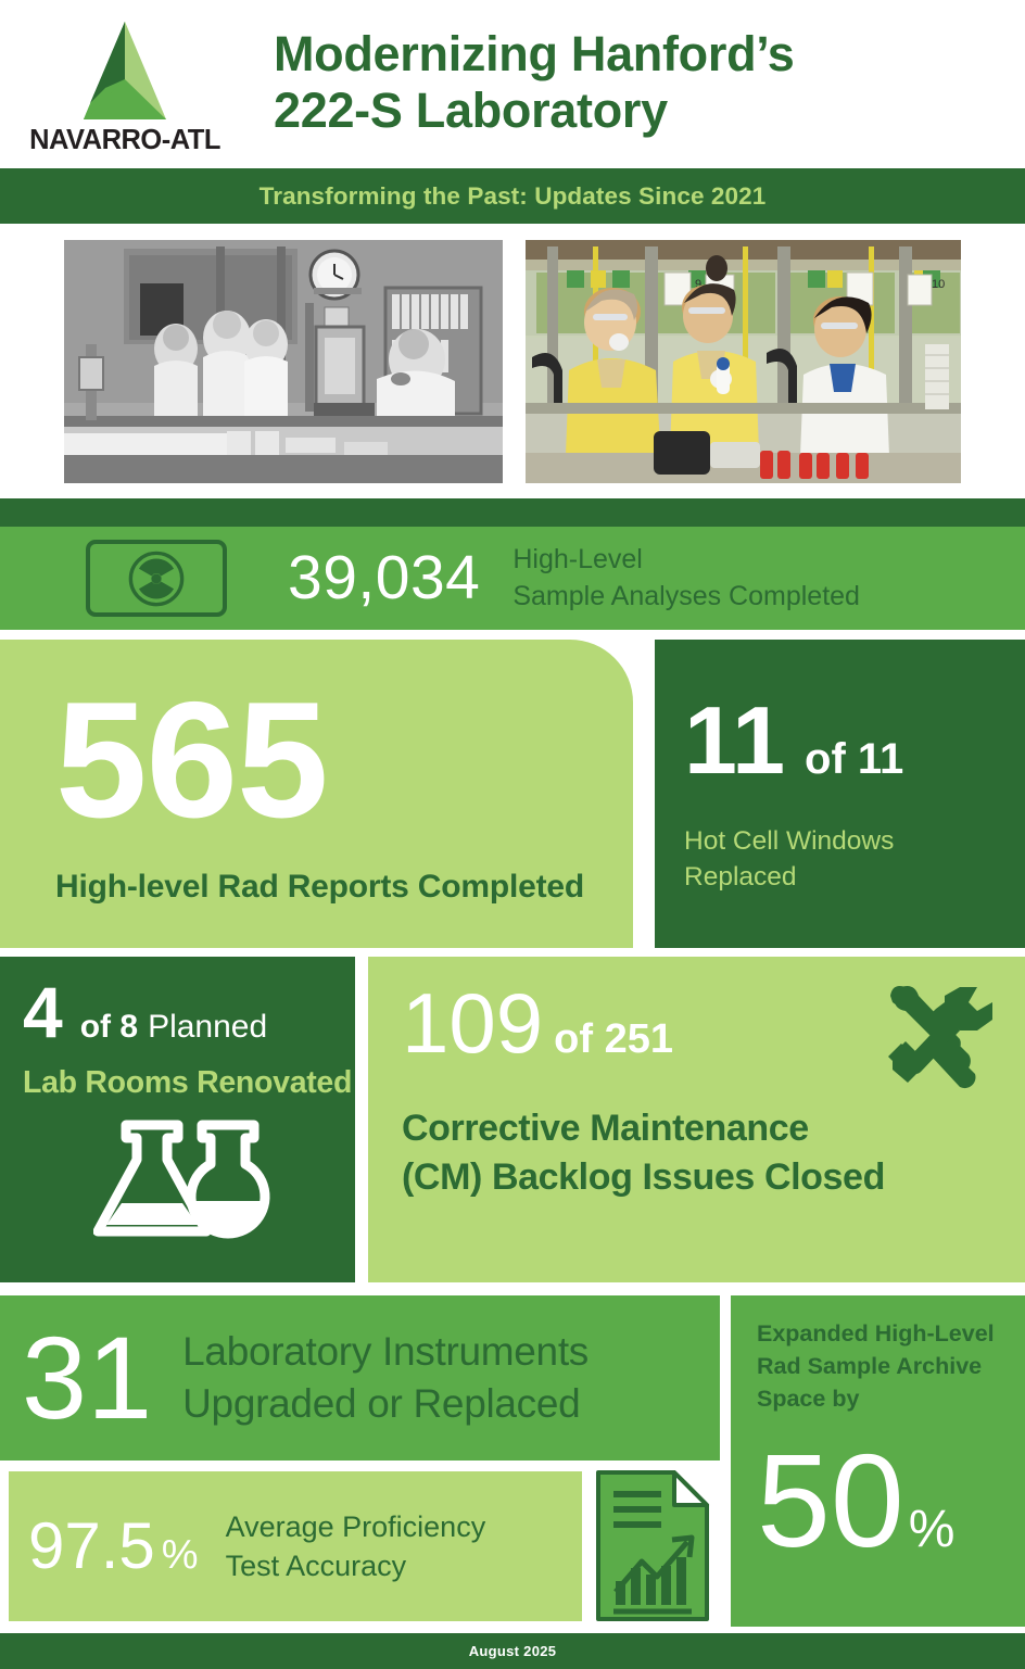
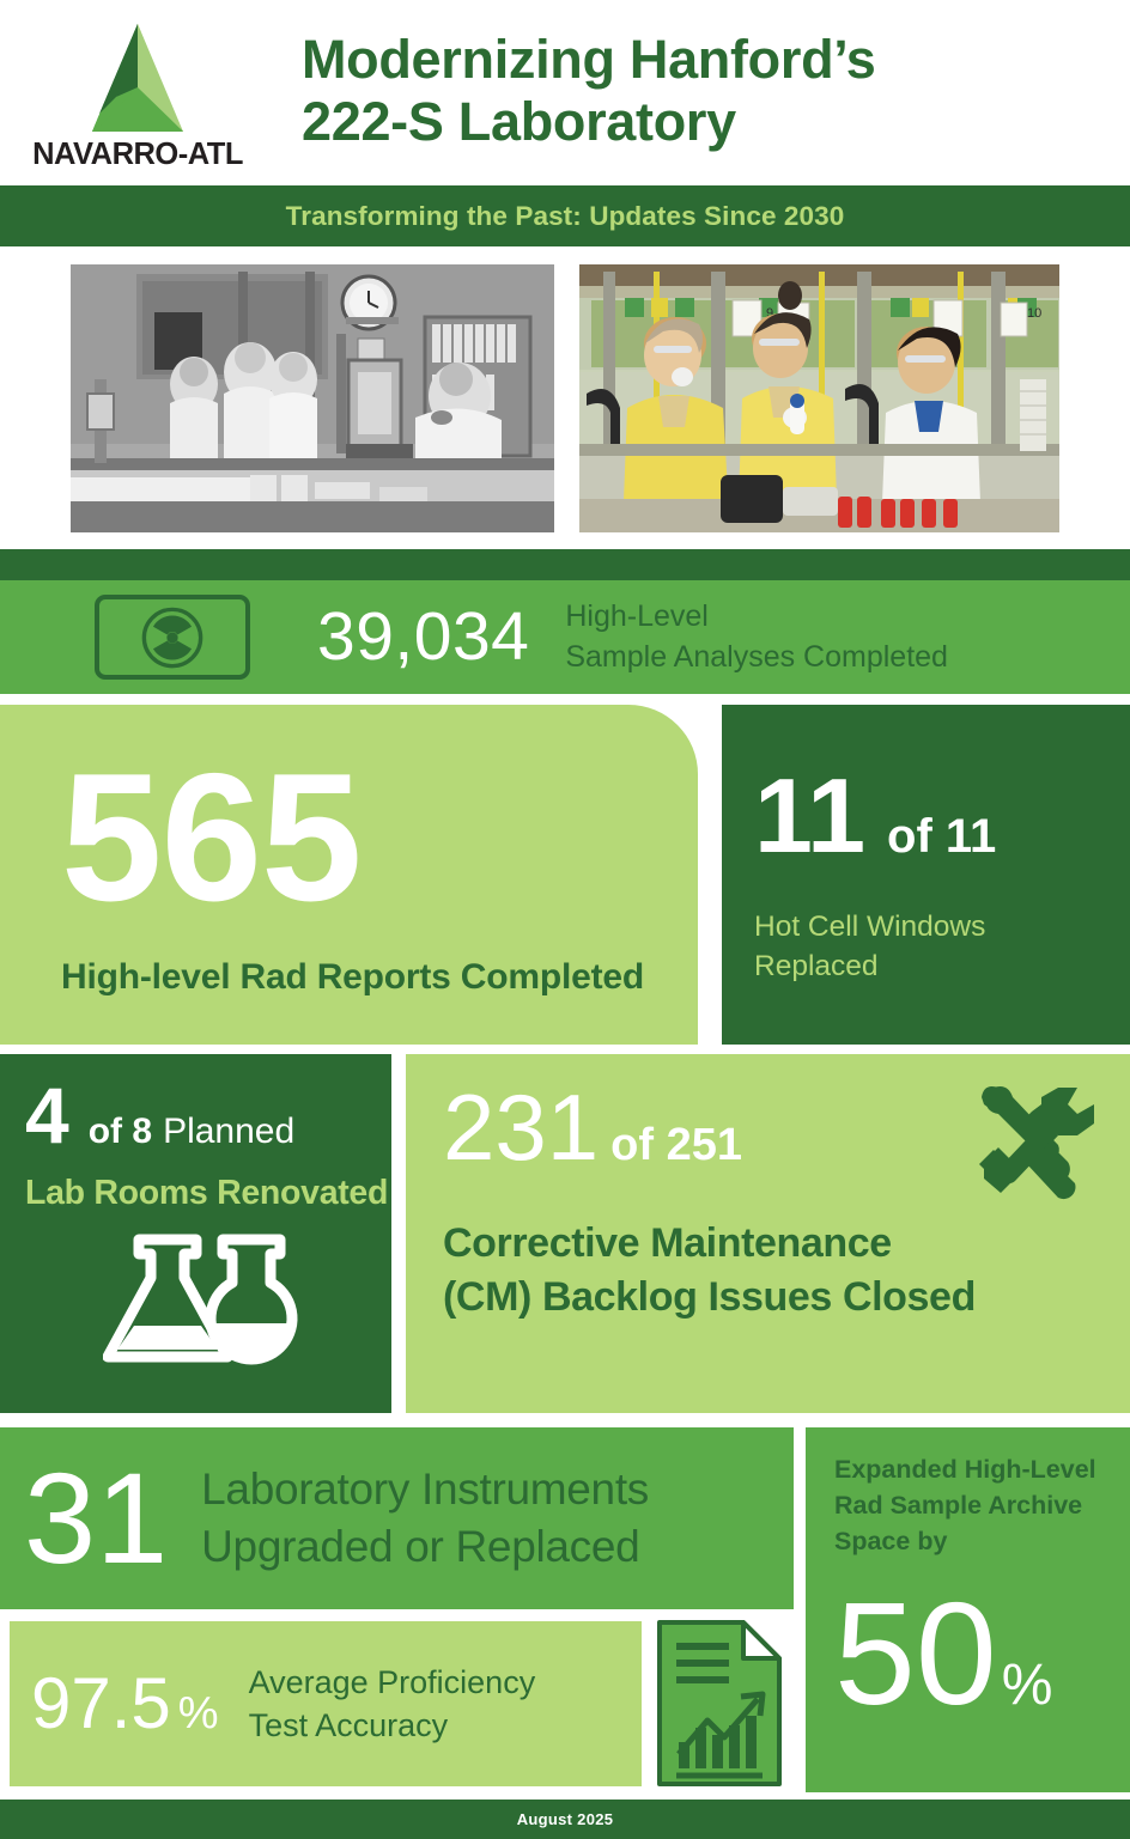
  NAVARRO-ATL
  Modernizing Hanford’s
  222-S Laboratory
- Transforming the Past: Updates Since 2021
+ Transforming the Past: Updates Since 2030
  9
  10
  39,034
  High-Level
  Sample Analyses Completed
  565
  High-level Rad Reports Completed
  11
  of 11
  Hot Cell Windows
  Replaced
  4
  of 8
  Planned
  Lab Rooms Renovated
- 109
+ 231
  of 251
  Corrective Maintenance
  (CM) Backlog Issues Closed
  31
  Laboratory Instruments
  Upgraded or Replaced
  Expanded High-Level
  Rad Sample Archive
  Space by
  50
  %
  97.5
  %
  Average Proficiency
  Test Accuracy
  August 2025
